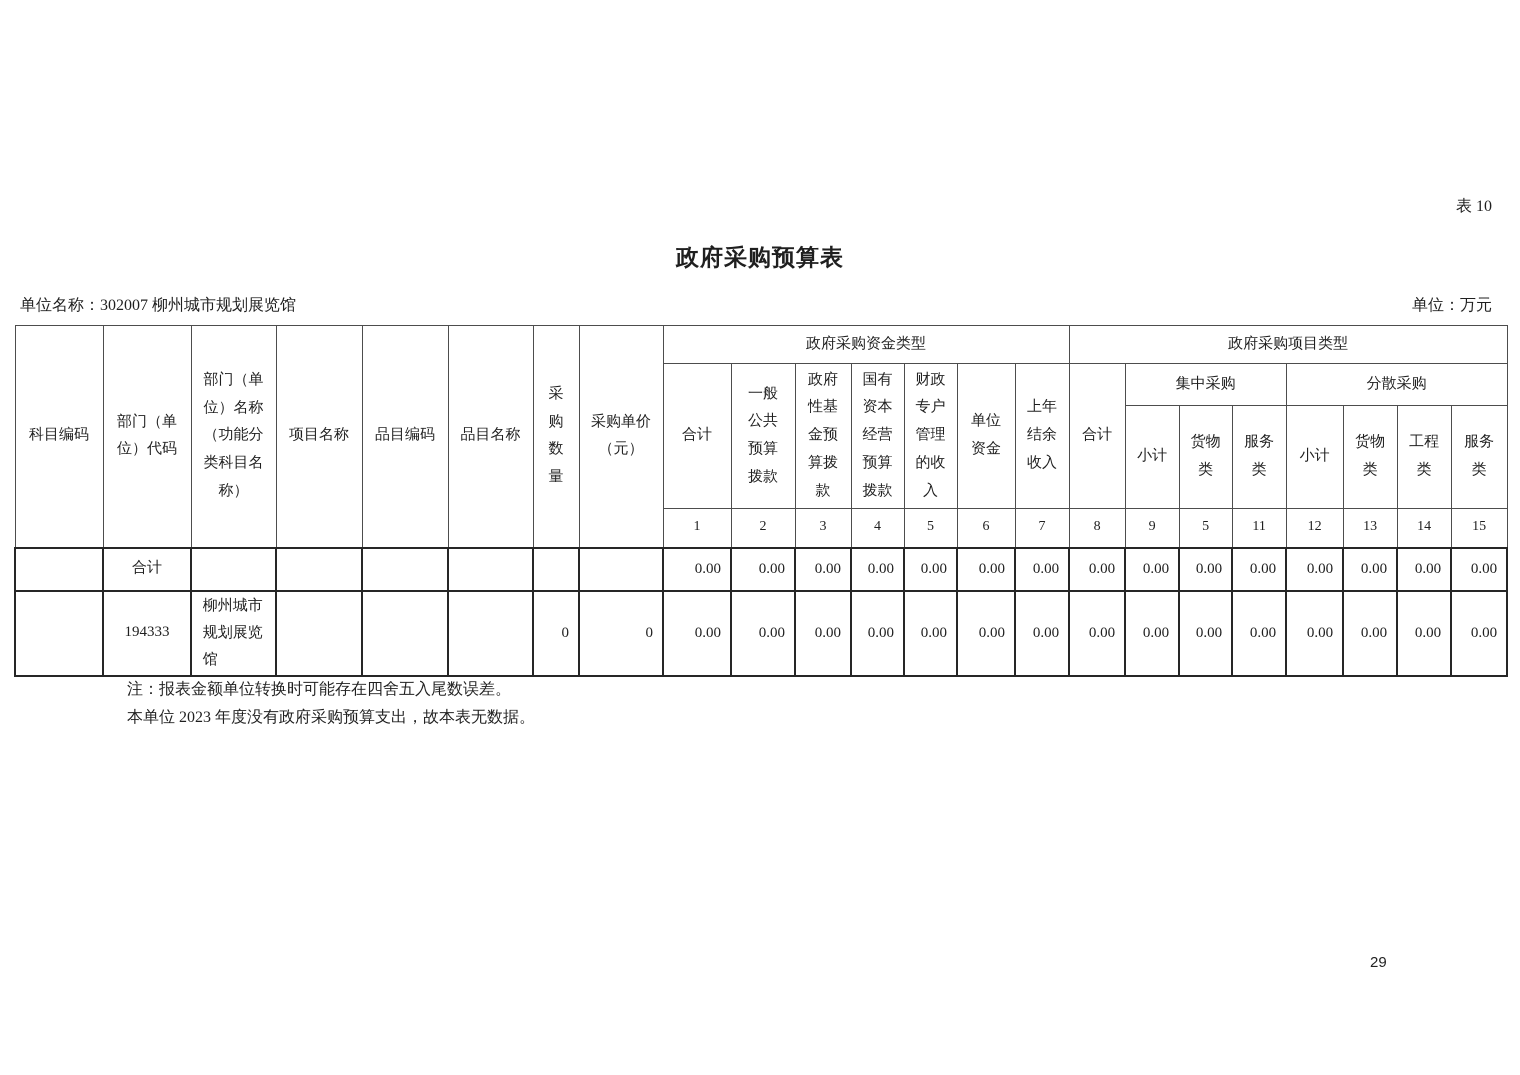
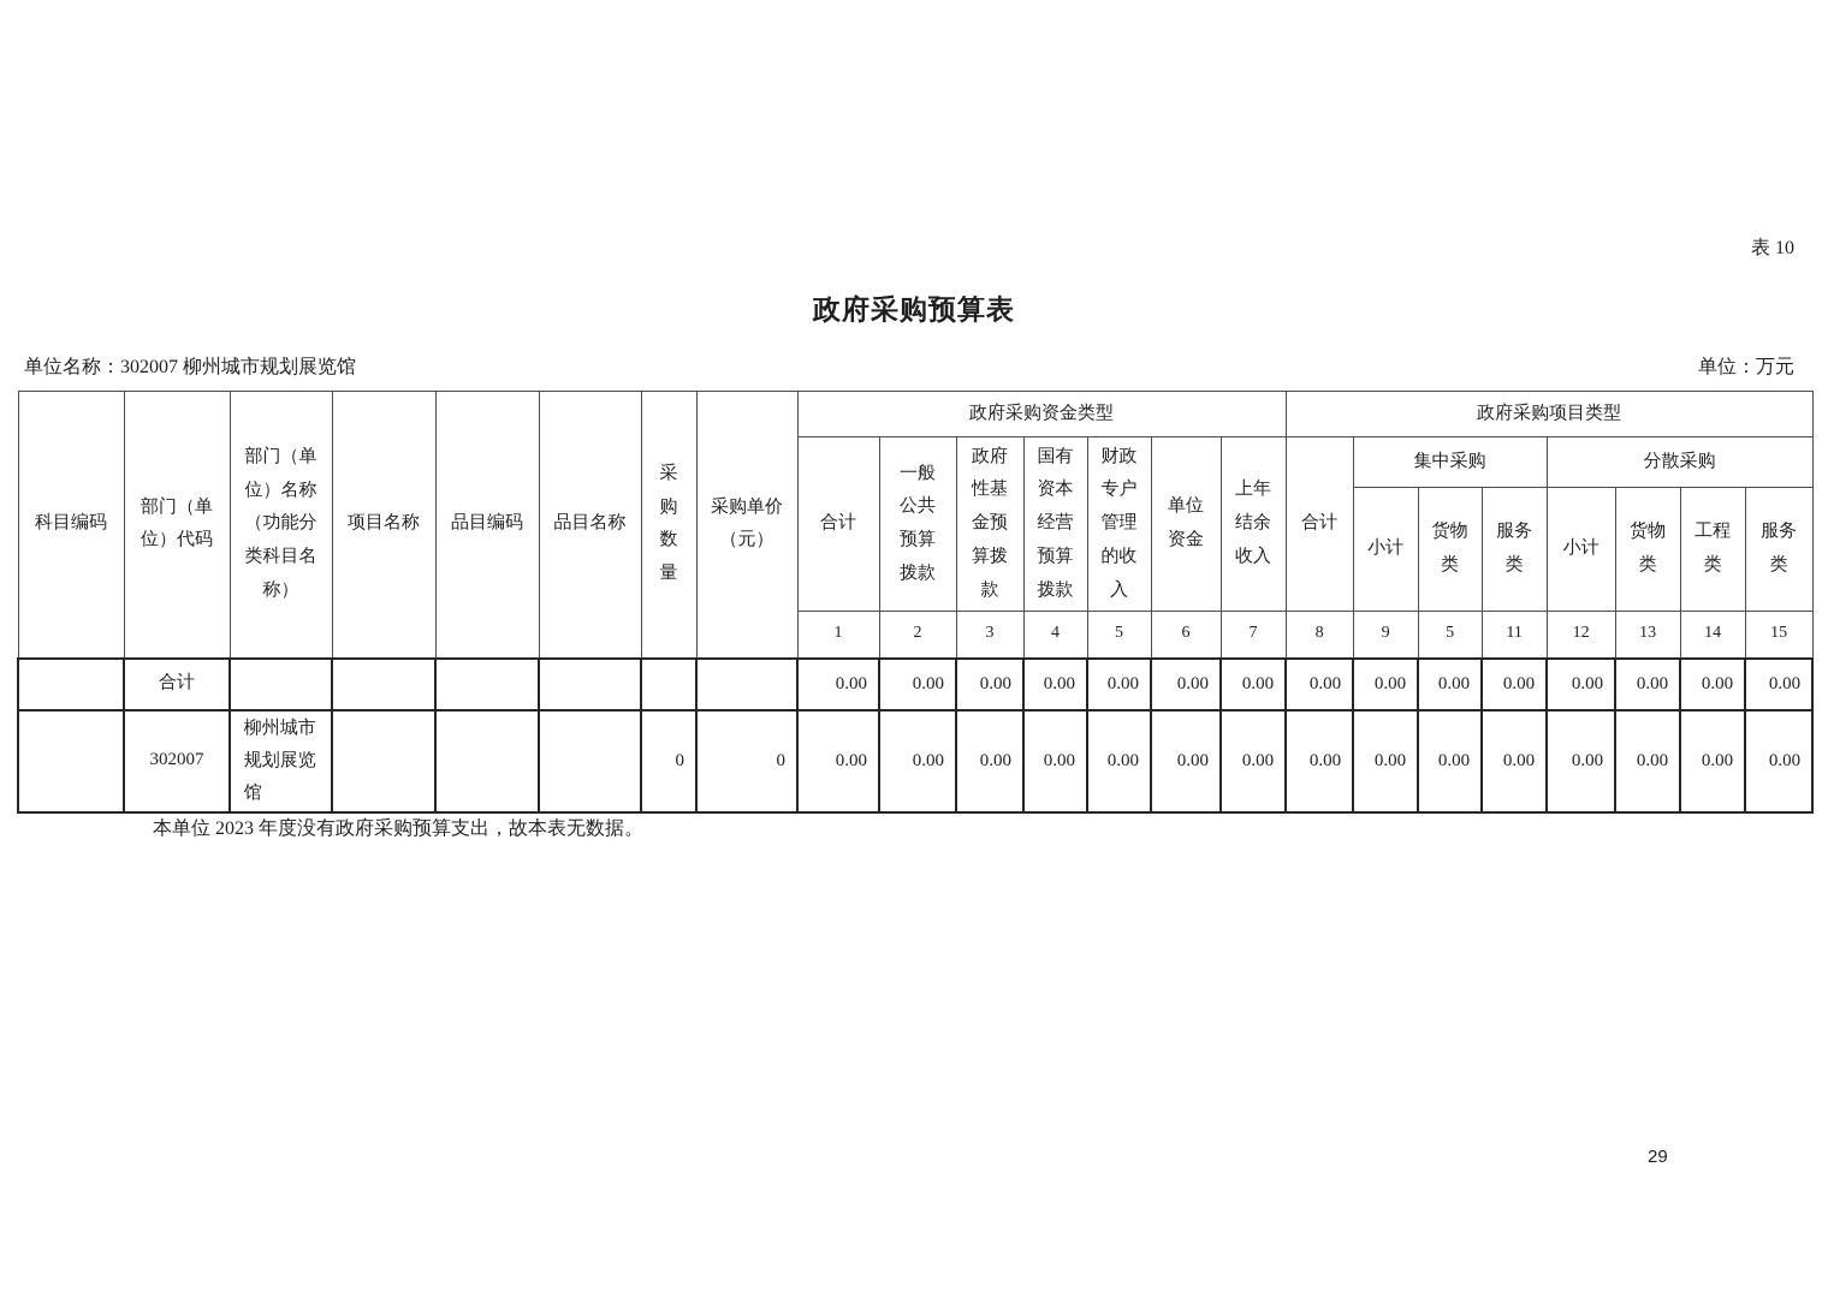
  表 10
  政府采购预算表
  单位名称：302007 柳州城市规划展览馆
  单位：万元
  科目编码	部门（单位）代码	部门（单位）名称（功能分类科目名称）	项目名称	品目编码	品目名称	采购数量	采购单价（元）	政府采购资金类型	政府采购项目类型
  合计	一般公共预算拨款	政府性基金预算拨款	国有资本经营预算拨款	财政专户管理的收入	单位资金	上年结余收入	合计	集中采购	分散采购
  小计	货物类	服务类	小计	货物类	工程类	服务类
  1	2	3	4	5	6	7	8	9	5	11	12	13	14	15
  	合计							0.00	0.00	0.00	0.00	0.00	0.00	0.00	0.00	0.00	0.00	0.00	0.00	0.00	0.00	0.00
- 	194333	柳州城市规划展览馆				0	0	0.00	0.00	0.00	0.00	0.00	0.00	0.00	0.00	0.00	0.00	0.00	0.00	0.00	0.00	0.00
+ 	302007	柳州城市规划展览馆				0	0	0.00	0.00	0.00	0.00	0.00	0.00	0.00	0.00	0.00	0.00	0.00	0.00	0.00	0.00	0.00
- 注：报表金额单位转换时可能存在四舍五入尾数误差。
  本单位 2023 年度没有政府采购预算支出，故本表无数据。
  29
